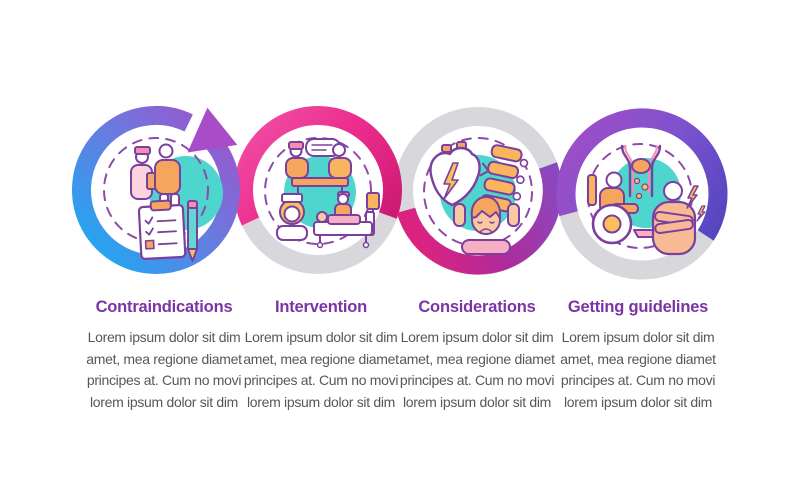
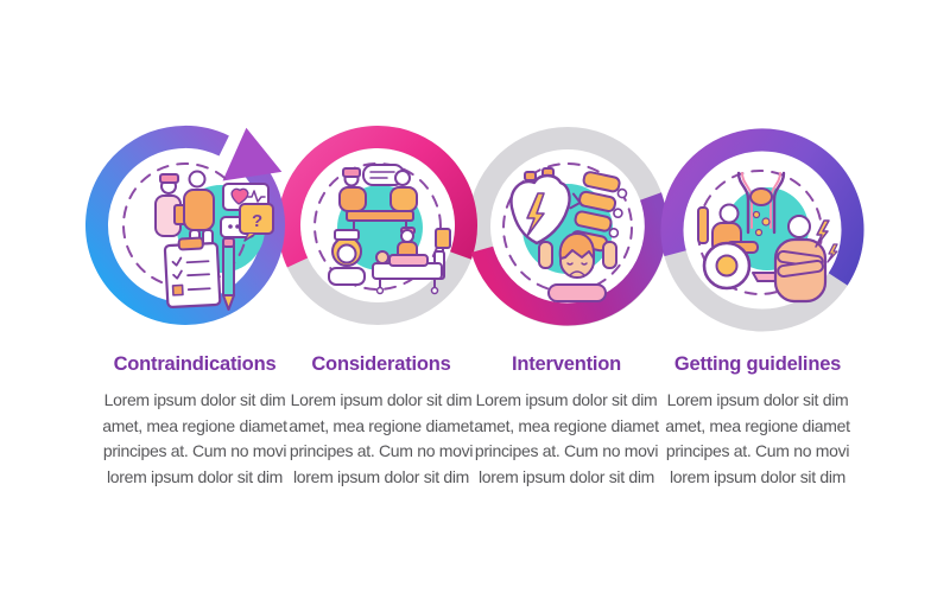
+ ?
  Contraindications
  Lorem ipsum dolor sit dim
  amet, mea regione diamet
  principes at. Cum no movi
  lorem ipsum dolor sit dim
- Intervention
+ Considerations
  Lorem ipsum dolor sit dim
  amet, mea regione diamet
  principes at. Cum no movi
  lorem ipsum dolor sit dim
- Considerations
+ Intervention
  Lorem ipsum dolor sit dim
  amet, mea regione diamet
  principes at. Cum no movi
  lorem ipsum dolor sit dim
  Getting guidelines
  Lorem ipsum dolor sit dim
  amet, mea regione diamet
  principes at. Cum no movi
  lorem ipsum dolor sit dim
